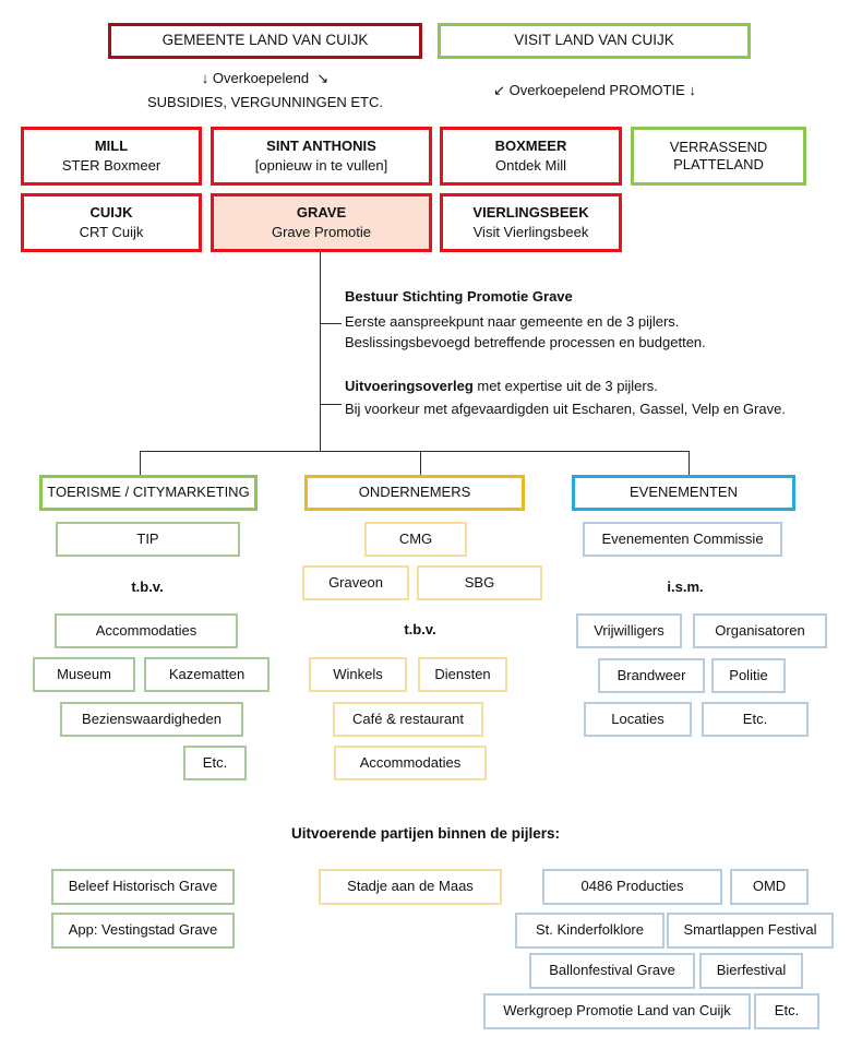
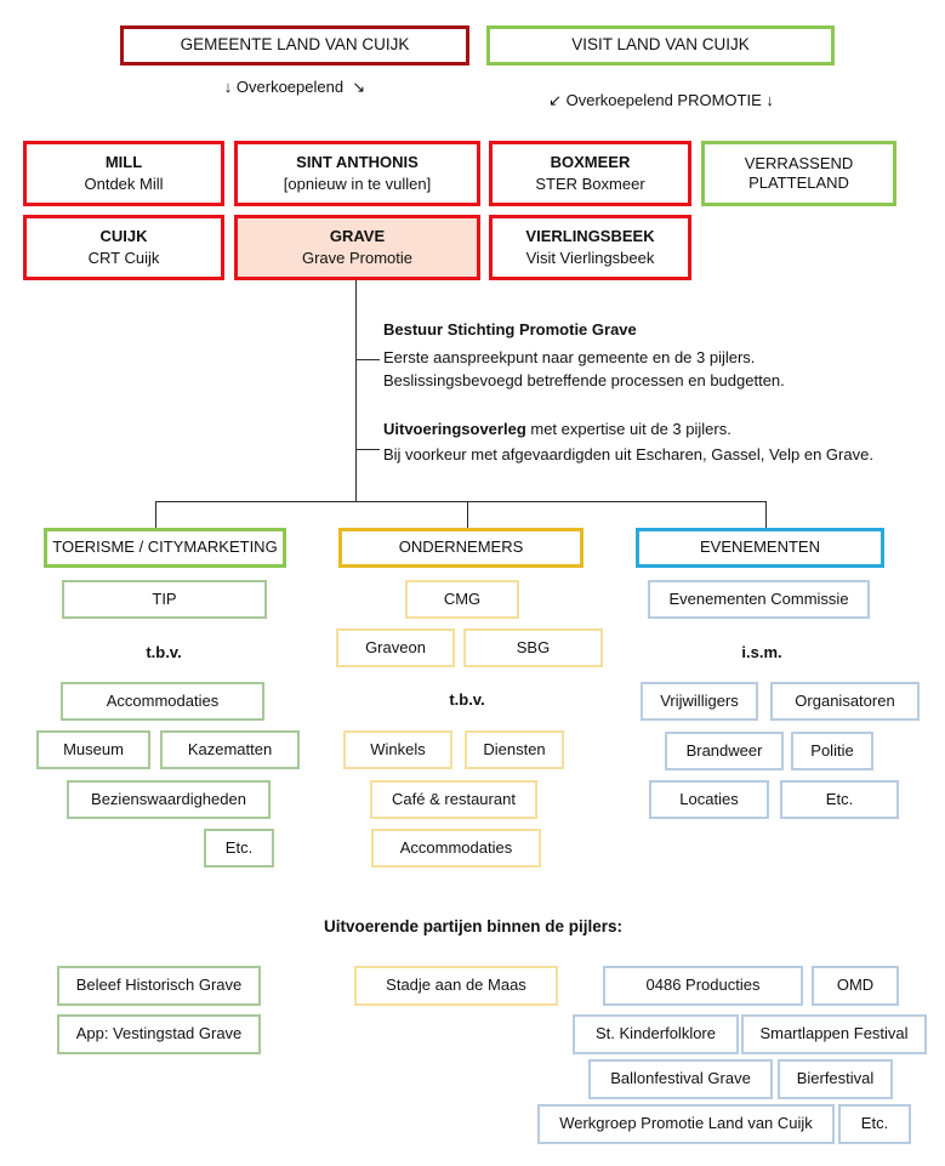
  GEMEENTE LAND VAN CUIJK
  VISIT LAND VAN CUIJK
  ↓ Overkoepelend ↘
- SUBSIDIES, VERGUNNINGEN ETC.
  ↙ Overkoepelend PROMOTIE ↓
  MILL
- STER Boxmeer
+ Ontdek Mill
  SINT ANTHONIS
  [opnieuw in te vullen]
  BOXMEER
- Ontdek Mill
+ STER Boxmeer
  VERRASSEND
  PLATTELAND
  CUIJK
  CRT Cuijk
  GRAVE
  Grave Promotie
  VIERLINGSBEEK
  Visit Vierlingsbeek
  Bestuur Stichting Promotie Grave
  Eerste aanspreekpunt naar gemeente en de 3 pijlers.
  Beslissingsbevoegd betreffende processen en budgetten.
  Uitvoeringsoverleg met expertise uit de 3 pijlers.
  Bij voorkeur met afgevaardigden uit Escharen, Gassel, Velp en Grave.
  TOERISME / CITYMARKETING
  ONDERNEMERS
  EVENEMENTEN
  TIP
  CMG
  Graveon
  SBG
  Evenementen Commissie
  t.b.v.
  t.b.v.
  i.s.m.
  Accommodaties
  Museum
  Kazematten
  Bezienswaardigheden
  Etc.
  Winkels
  Diensten
  Café & restaurant
  Accommodaties
  Vrijwilligers
  Organisatoren
  Brandweer
  Politie
  Locaties
  Etc.
  Uitvoerende partijen binnen de pijlers:
  Beleef Historisch Grave
  App: Vestingstad Grave
  Stadje aan de Maas
  0486 Producties
  OMD
  St. Kinderfolklore
  Smartlappen Festival
  Ballonfestival Grave
  Bierfestival
  Werkgroep Promotie Land van Cuijk
  Etc.
